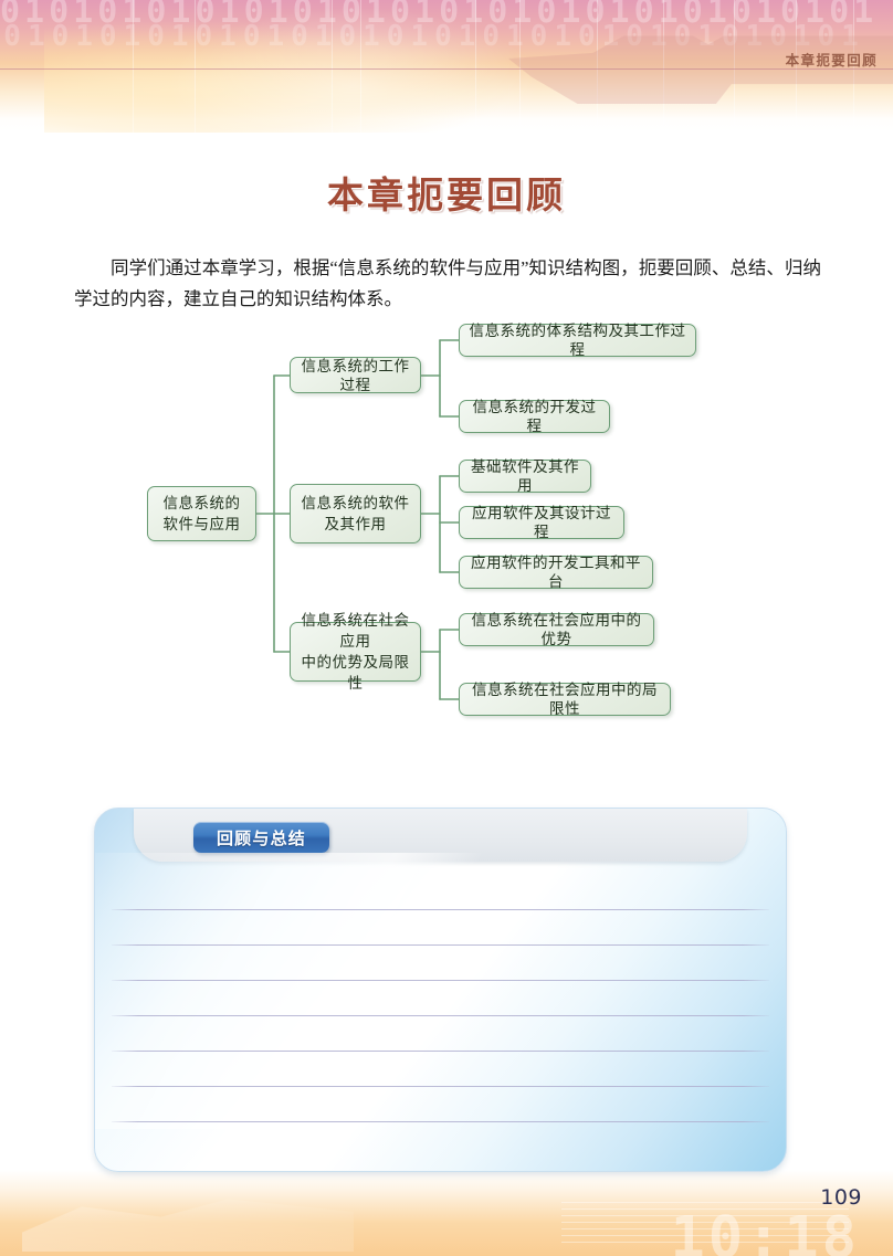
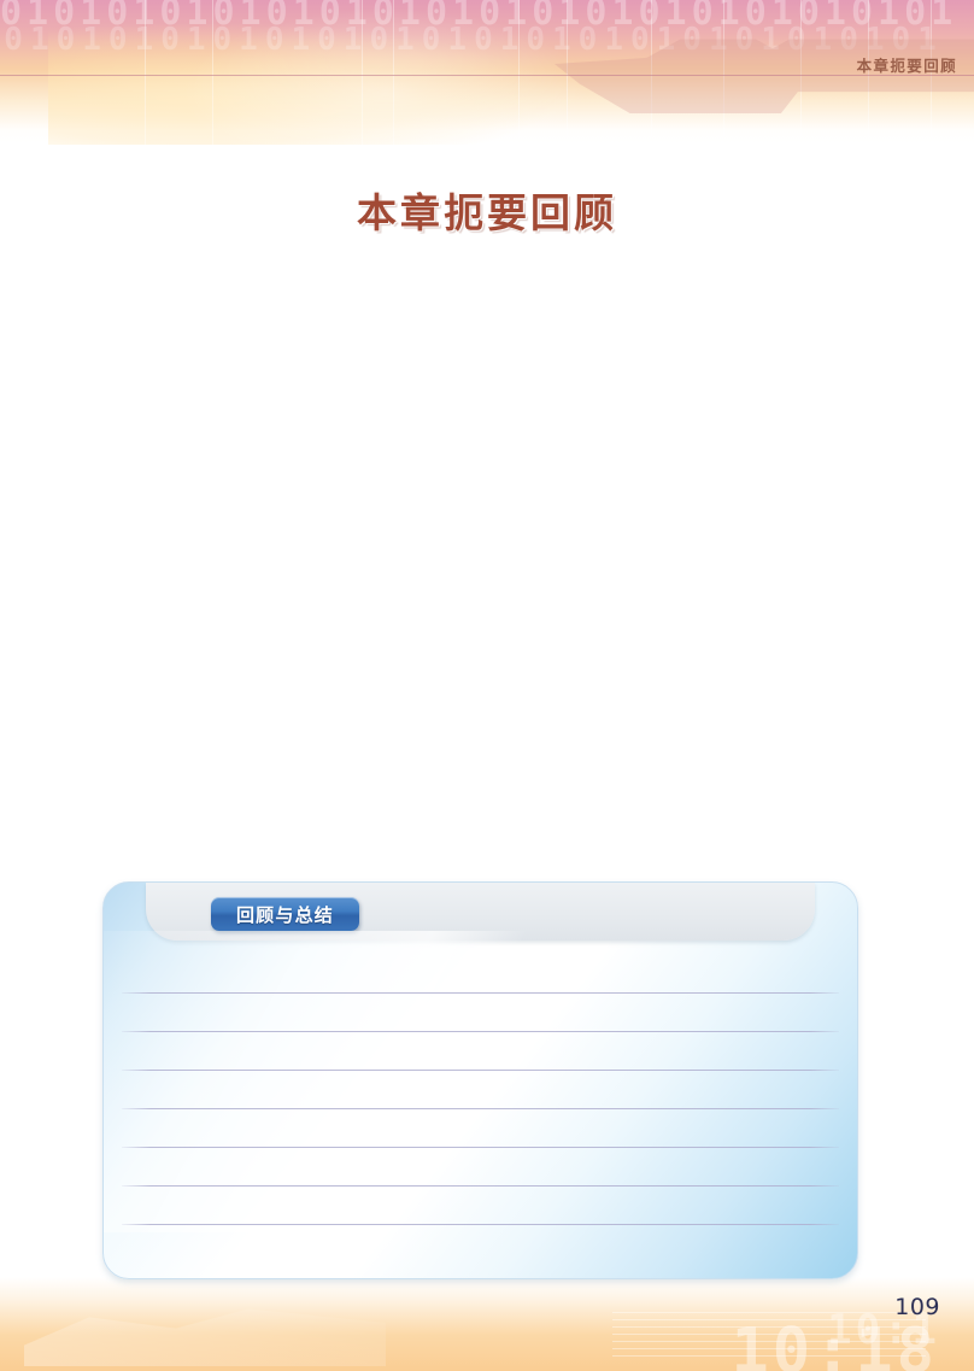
  010101010101010101010101010101010101
  010101010101010101010101010101010101
  本章扼要回顾
  本章扼要回顾
- 同学们通过本章学习，根据“信息系统的软件与应用”知识结构图，扼要回顾、总结、归纳学过的内容，建立自己的知识结构体系。
- 信息系统的
- 软件与应用
- 信息系统的工作过程
- 信息系统的体系结构及其工作过程
- 信息系统的开发过程
- 信息系统的软件
- 及其作用
- 基础软件及其作用
- 应用软件及其设计过程
- 应用软件的开发工具和平台
- 信息系统在社会应用
- 中的优势及局限性
- 信息系统在社会应用中的优势
- 信息系统在社会应用中的局限性
  回顾与总结
  10:18
+ 10:1
  109
